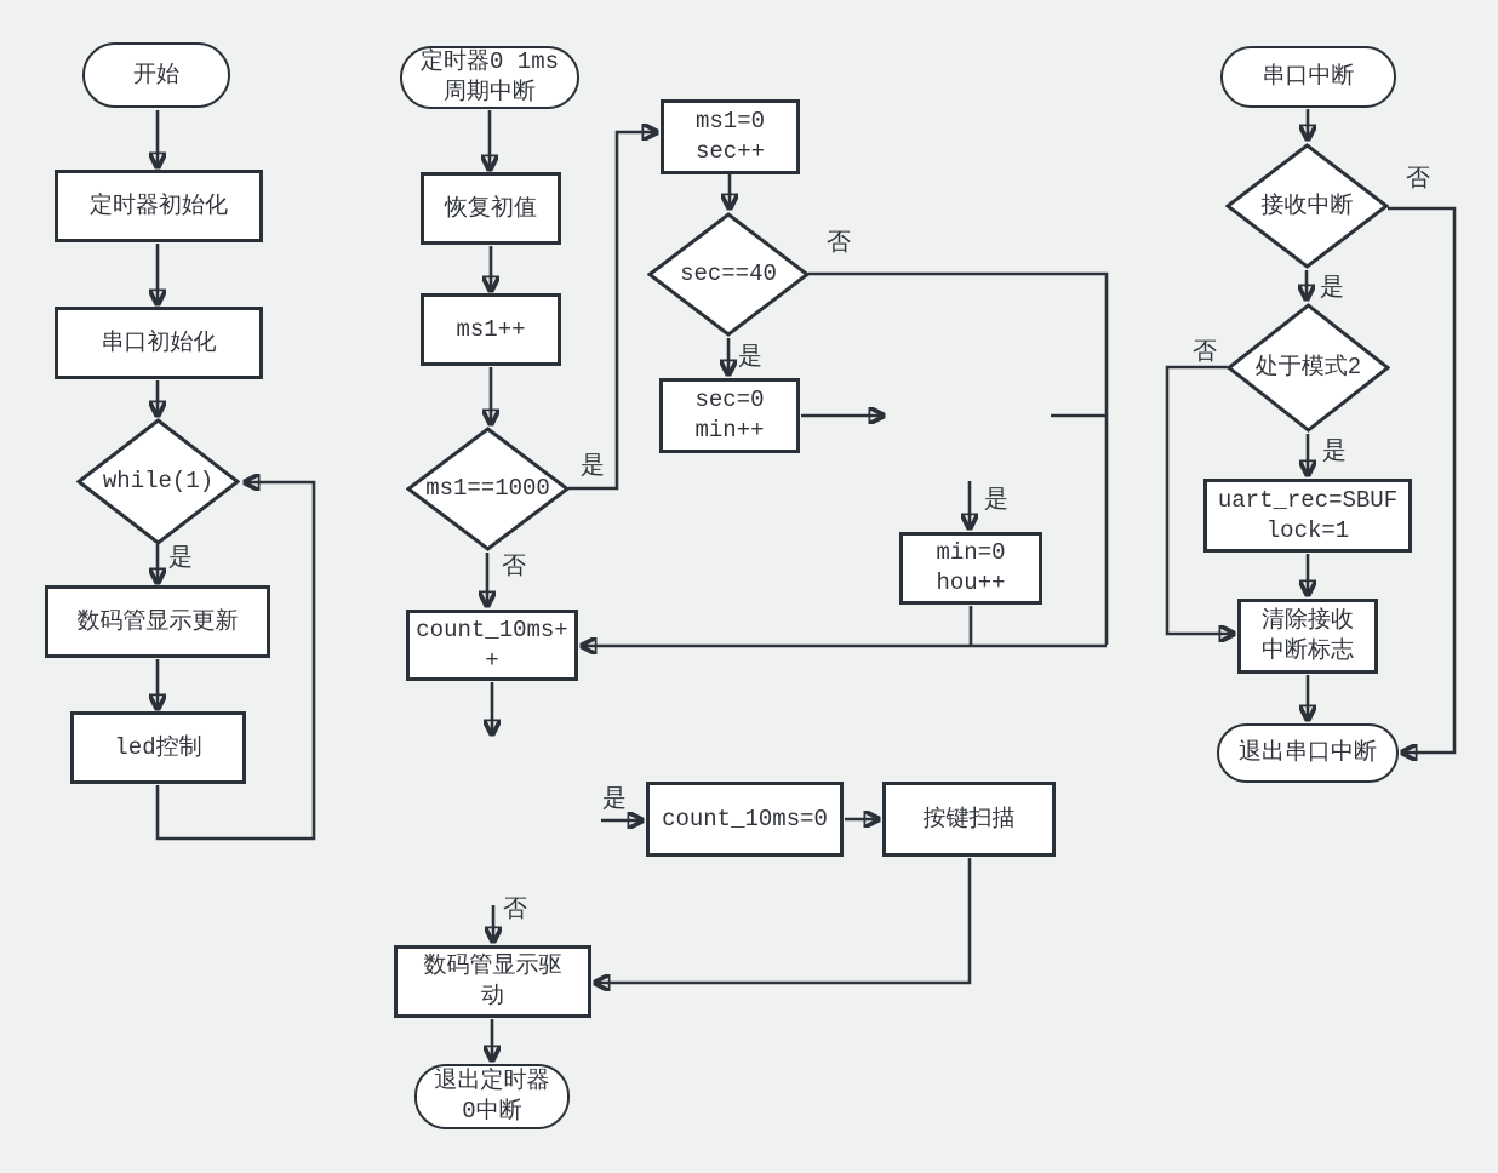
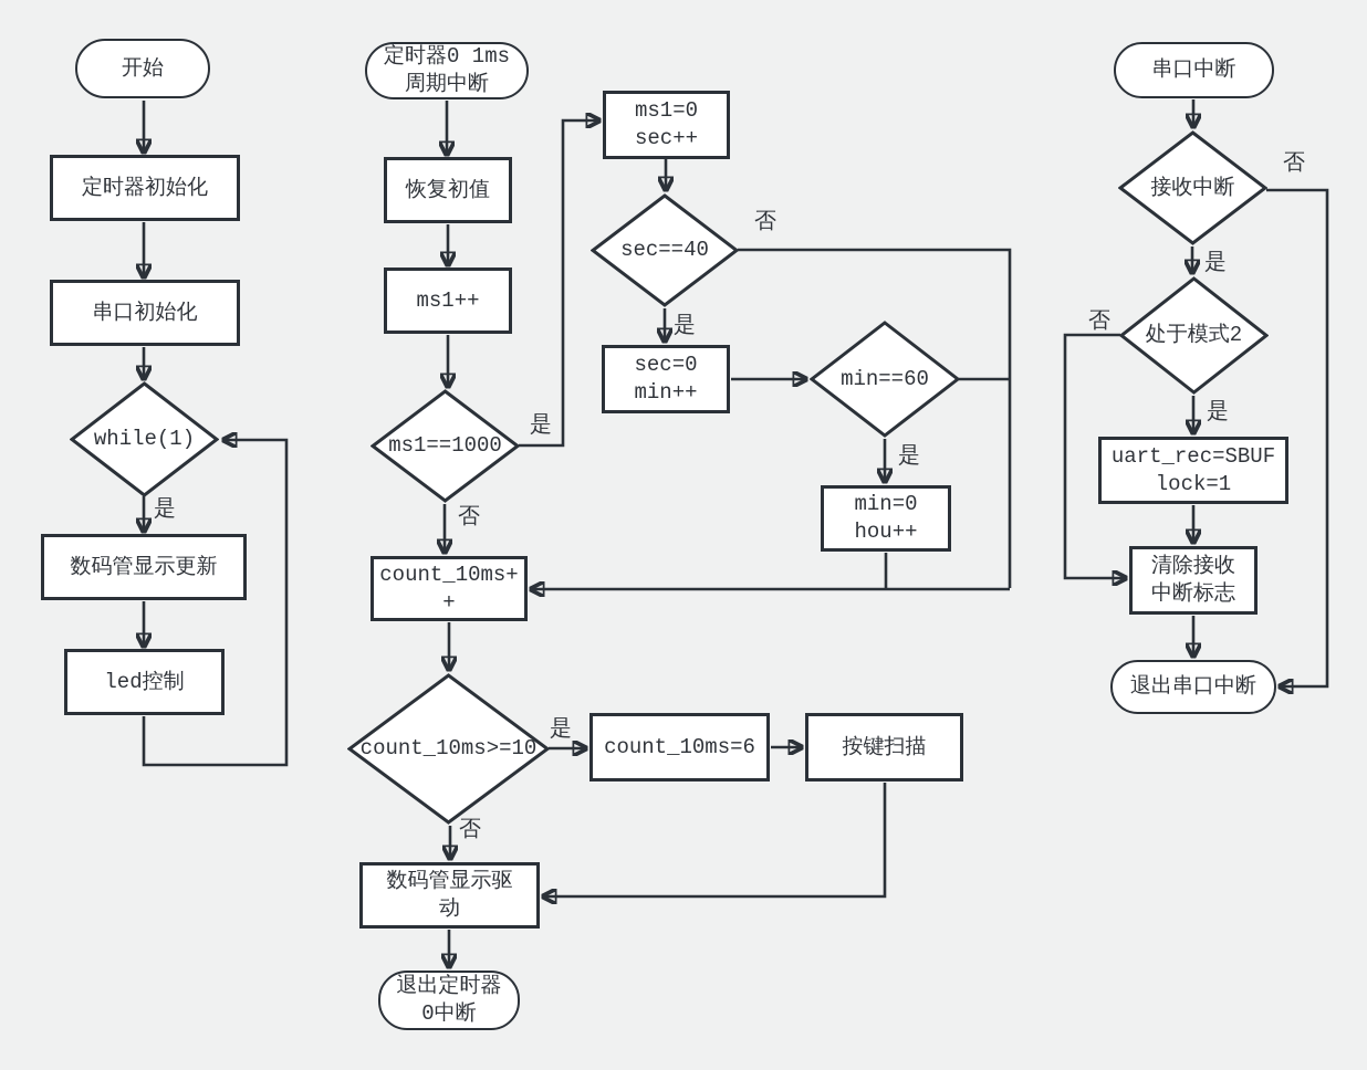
  开始
  定时器初始化
  串口初始化
  while(1)
  数码管显示更新
  led控制
  定时器0 1ms
  周期中断
  恢复初值
  ms1++
  ms1==1000
  ms1=0
  sec++
  sec==40
  sec=0
  min++
+ min==60
  min=0
  hou++
  count_10ms++
+ count_10ms>=10
- count_10ms=0
+ count_10ms=6
  按键扫描
  数码管显示驱动
  退出定时器
  0中断
  串口中断
  接收中断
  处于模式2
  uart_rec=SBUF
  lock=1
  清除接收
  中断标志
  退出串口中断
  是
  是
  否
  否
  是
  是
  是
  否
  否
  是
  否
  是
